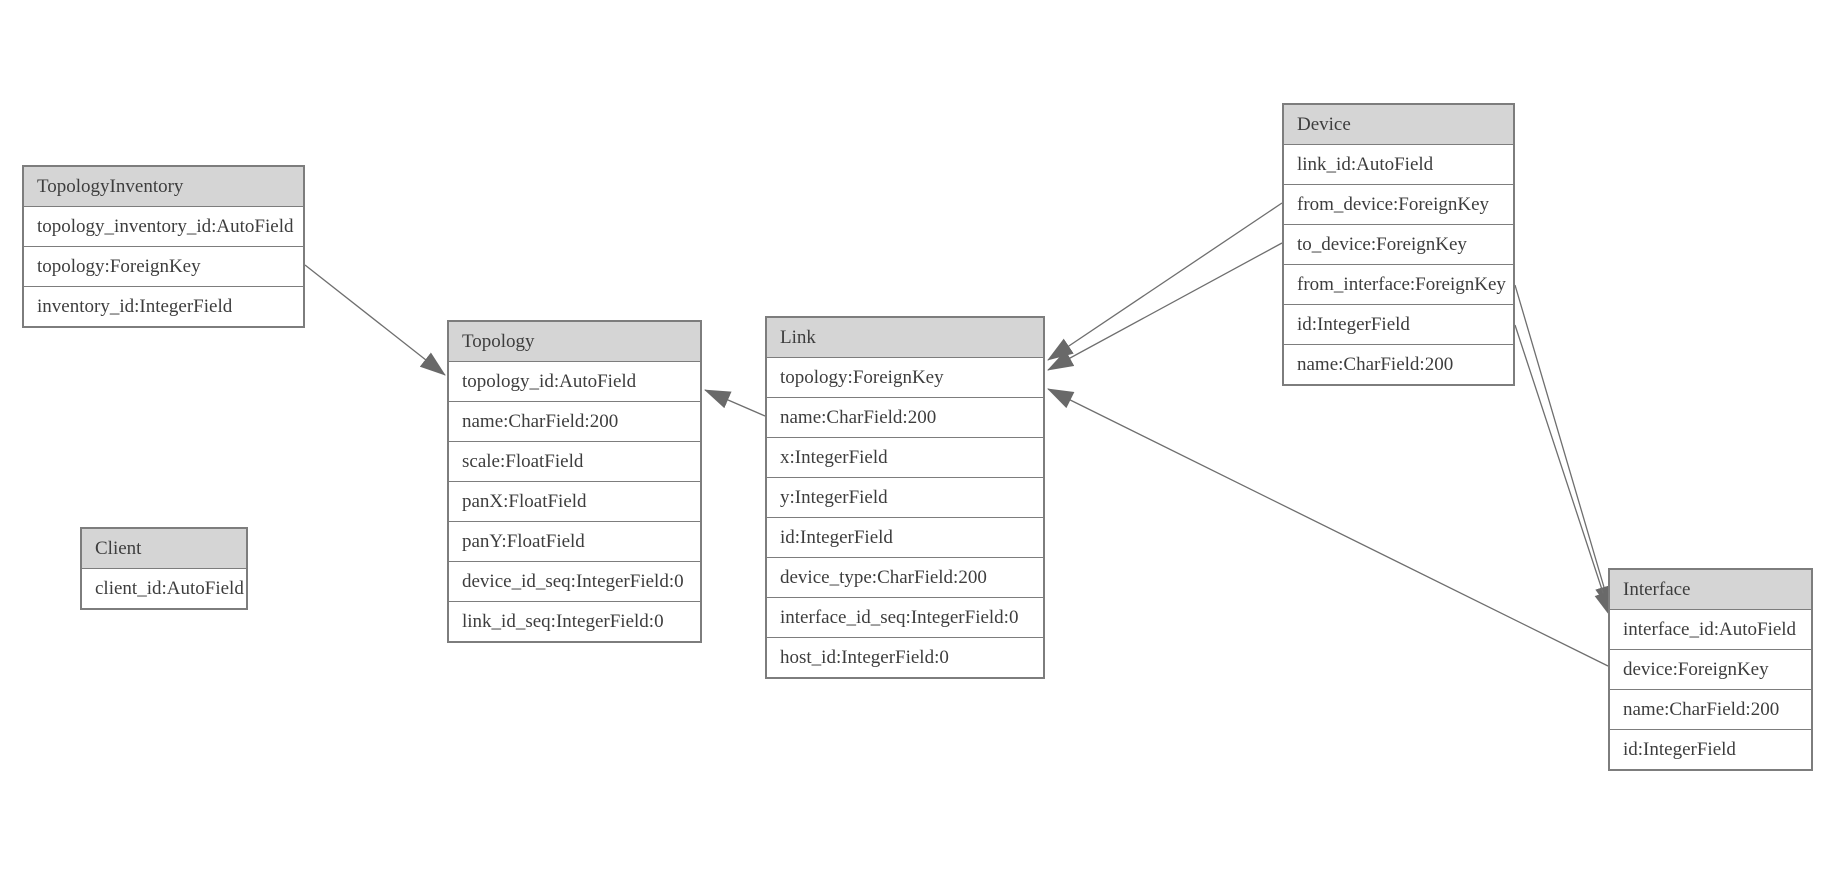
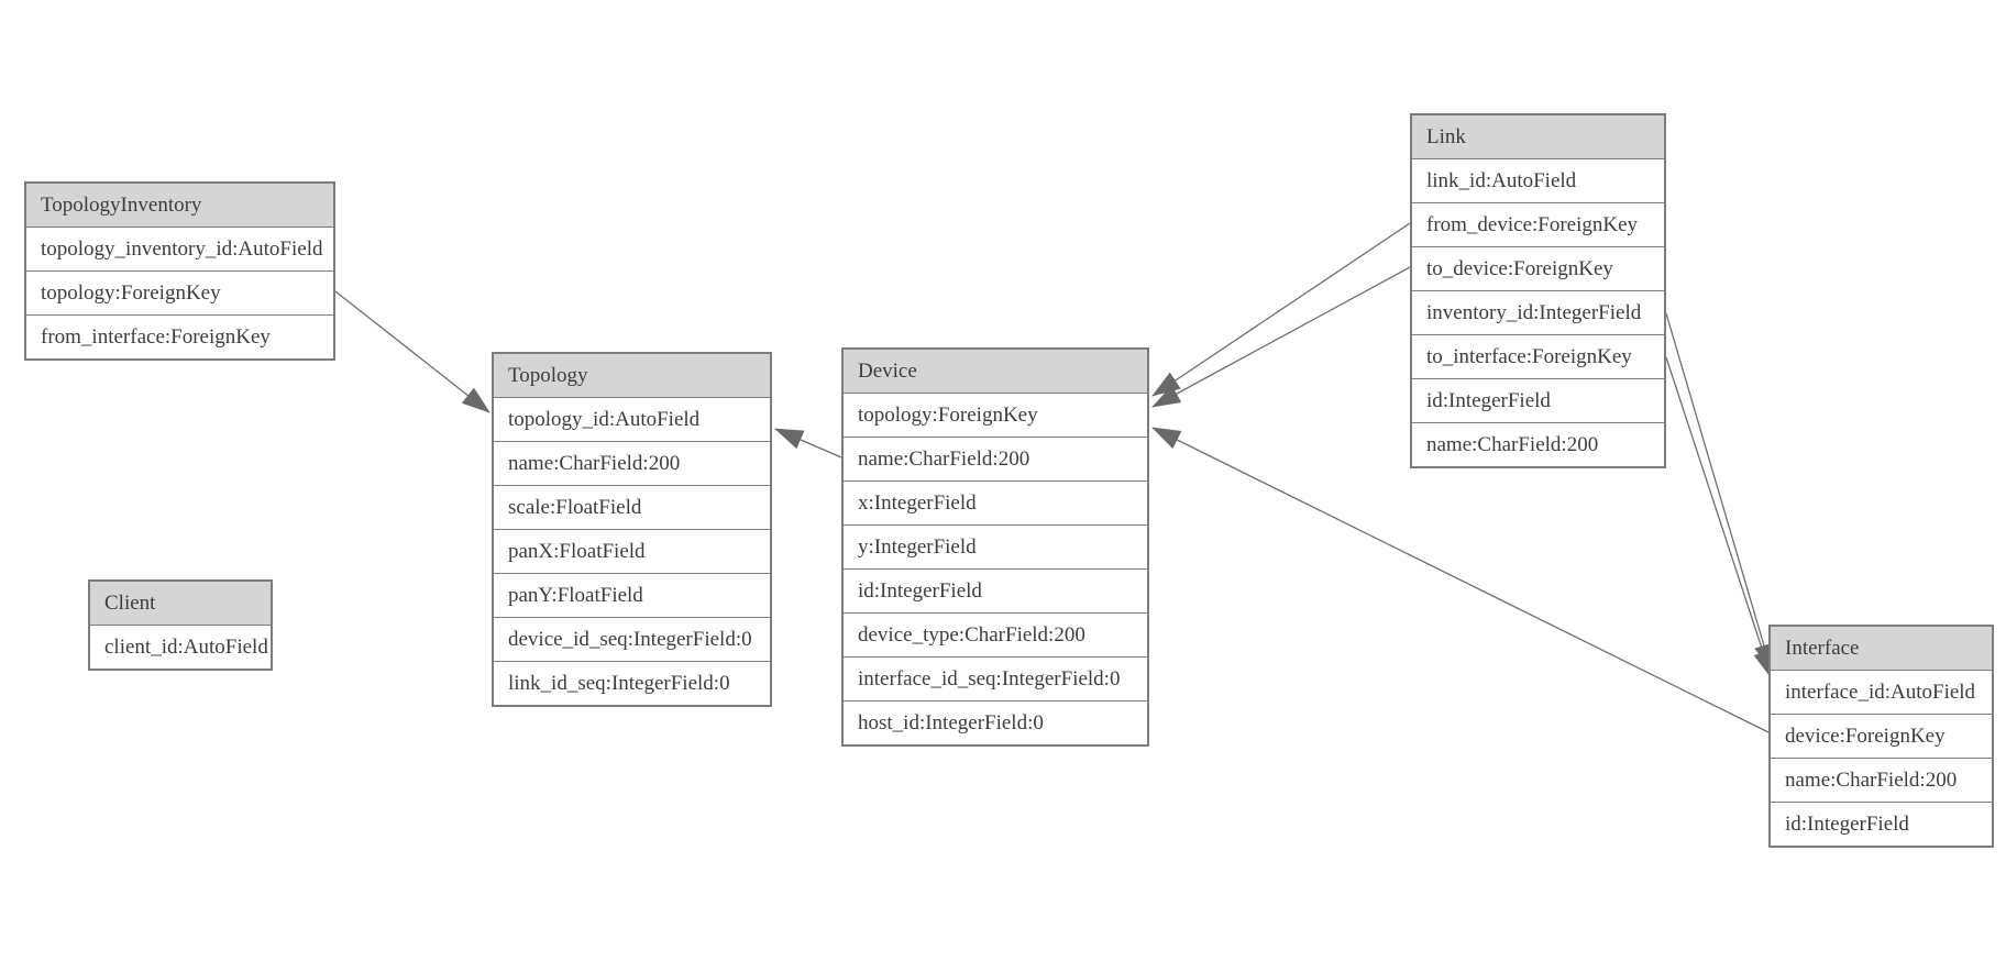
  TopologyInventory
  topology_inventory_id:AutoField
  topology:ForeignKey
- inventory_id:IntegerField
+ from_interface:ForeignKey
  Topology
  topology_id:AutoField
  name:CharField:200
  scale:FloatField
  panX:FloatField
  panY:FloatField
  device_id_seq:IntegerField:0
  link_id_seq:IntegerField:0
  Client
  client_id:AutoField
- Link
+ Device
  topology:ForeignKey
  name:CharField:200
  x:IntegerField
  y:IntegerField
  id:IntegerField
  device_type:CharField:200
  interface_id_seq:IntegerField:0
  host_id:IntegerField:0
- Device
+ Link
  link_id:AutoField
  from_device:ForeignKey
  to_device:ForeignKey
- from_interface:ForeignKey
+ inventory_id:IntegerField
+ to_interface:ForeignKey
  id:IntegerField
  name:CharField:200
  Interface
  interface_id:AutoField
  device:ForeignKey
  name:CharField:200
  id:IntegerField
